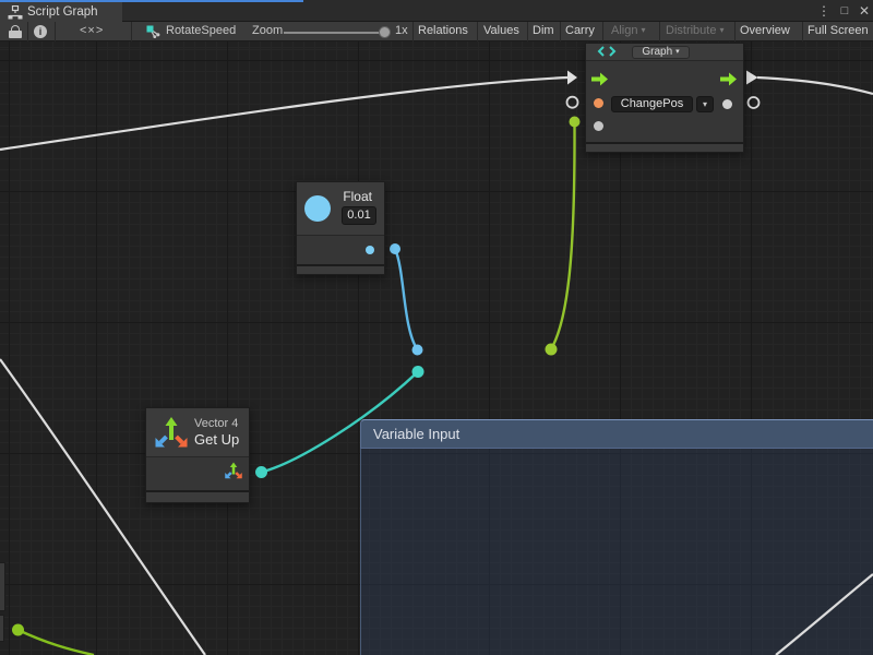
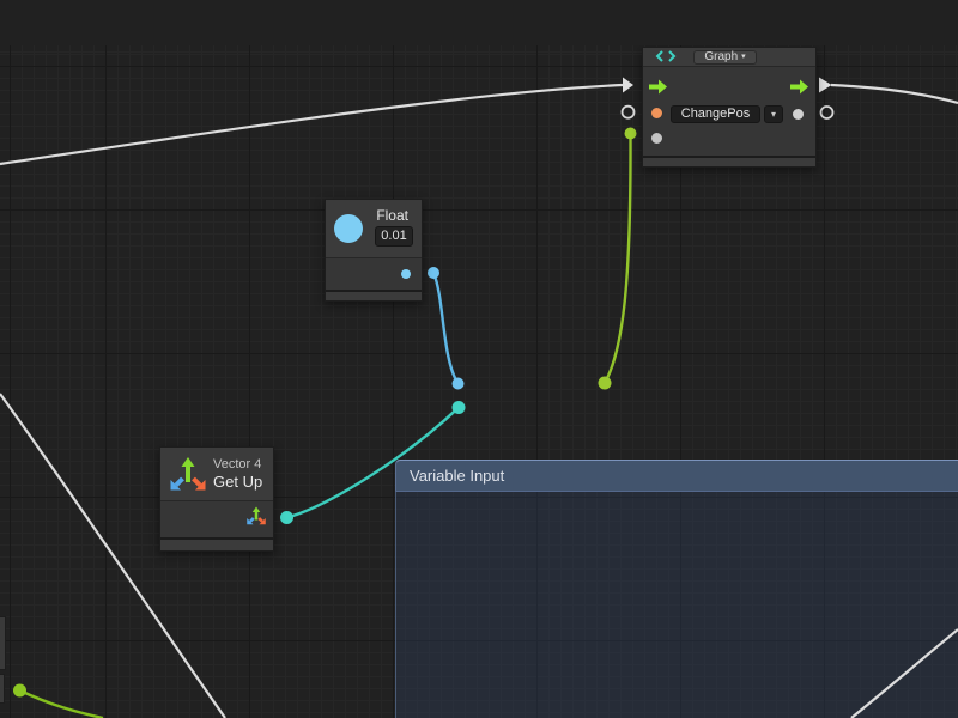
- Script Graph
- ⋮
- □
- ✕
- i
- <×>
- RotateSpeed
- Zoom
- 1x
- Relations
- Values
- Dim
- Carry
- Align ▾
- Distribute ▾
- Overview
- Full Screen
  Variable Input
  Graph
  ChangePos
  ▾
  Float
  0.01
  Vector 4
  Get Up
